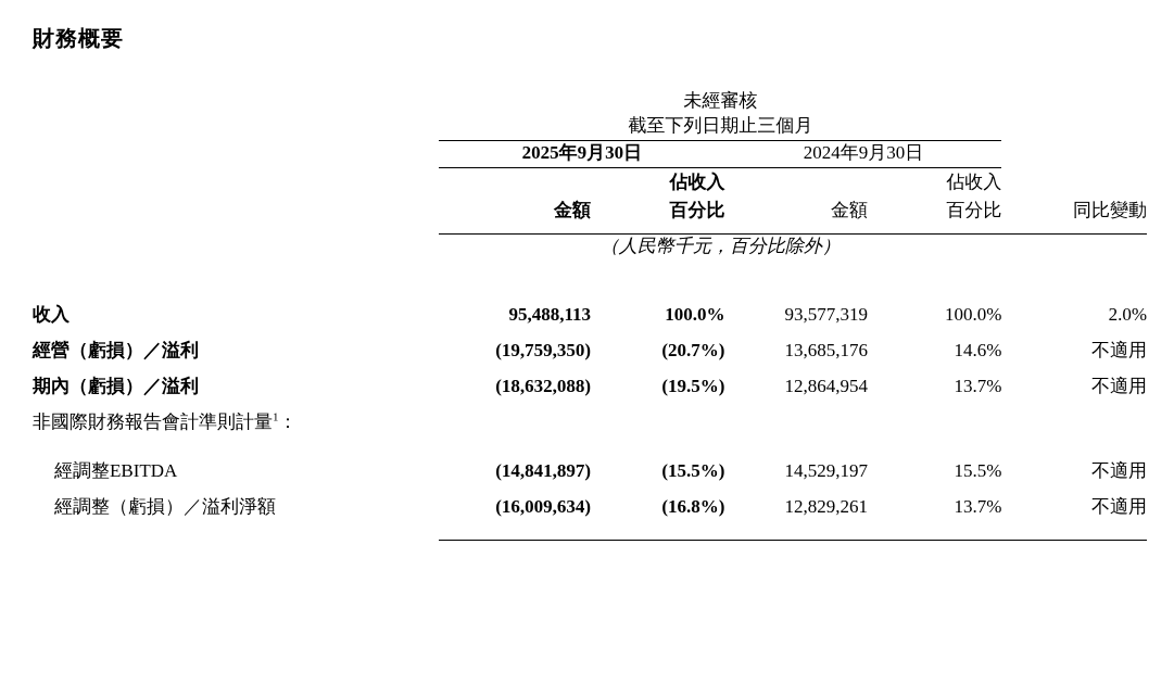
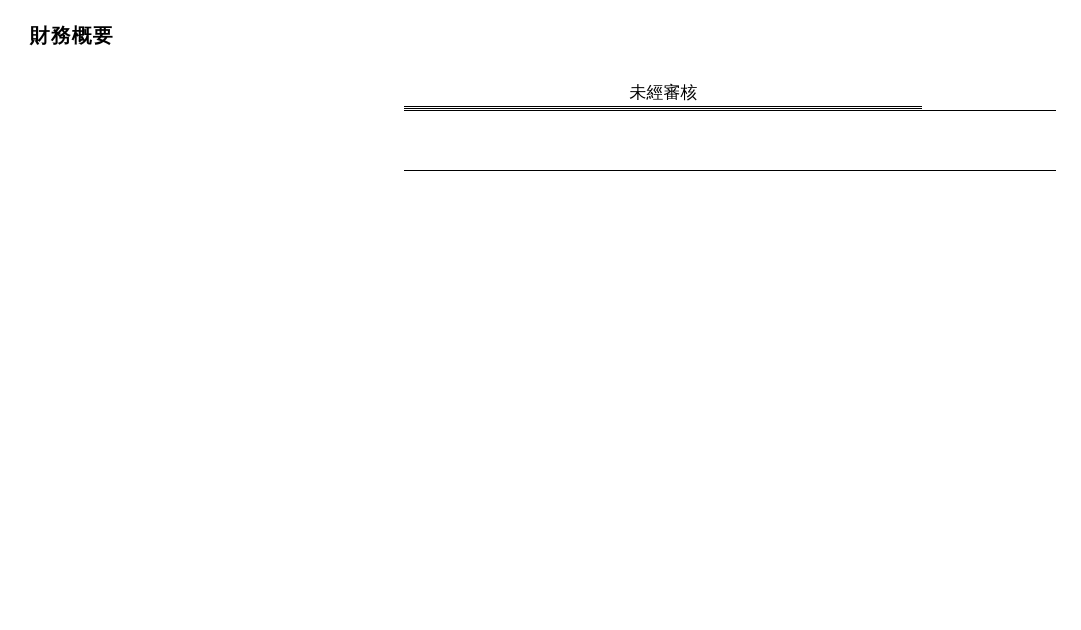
  財務概要
  	未經審核
- 	截至下列日期止三個月
- 	2025年9月30日	2024年9月30日
- 		佔收入		佔收入
- 	金額	百分比	金額	百分比	同比變動
- 	（人民幣千元，百分比除外）
- 收入	95,488,113	100.0%	93,577,319	100.0%	2.0%
- 經營（虧損）／溢利	(19,759,350)	(20.7%)	13,685,176	14.6%	不適用
- 期內（虧損）／溢利	(18,632,088)	(19.5%)	12,864,954	13.7%	不適用
- 非國際財務報告會計準則計量1：
- 經調整EBITDA	(14,841,897)	(15.5%)	14,529,197	15.5%	不適用
- 經調整（虧損）／溢利淨額	(16,009,634)	(16.8%)	12,829,261	13.7%	不適用
